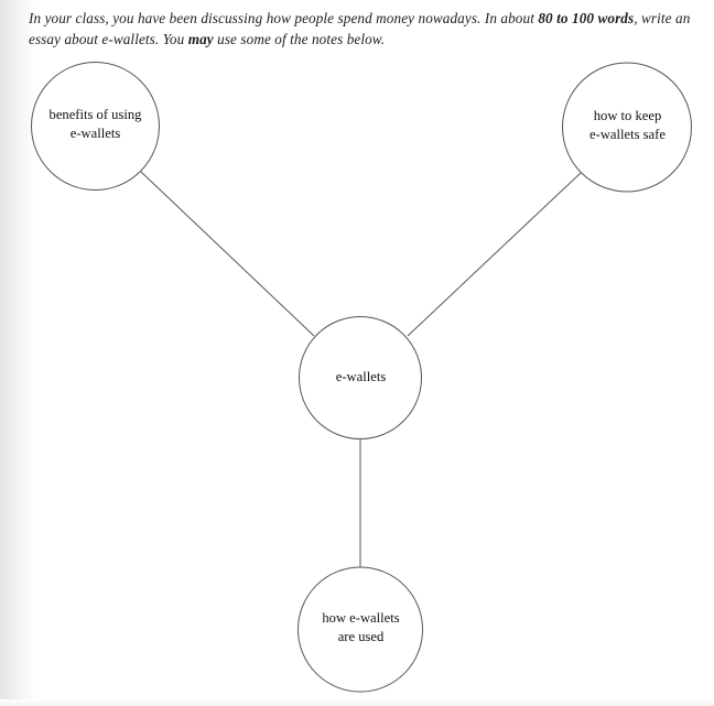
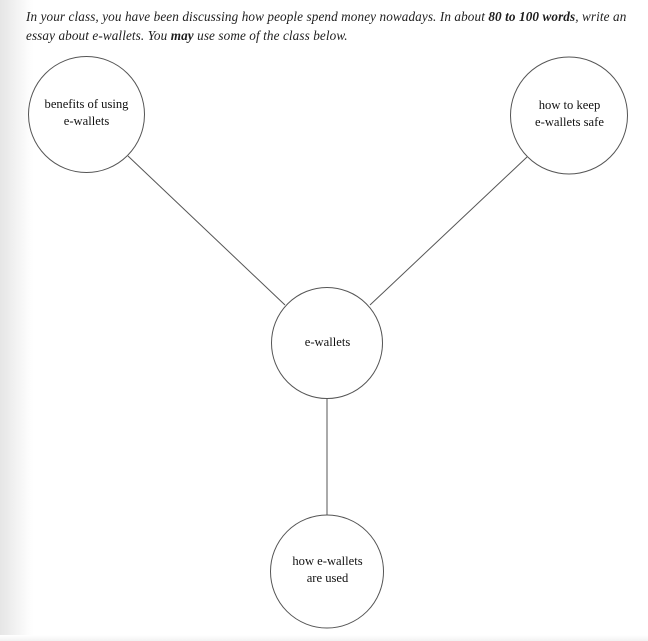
- In your class, you have been discussing how people spend money nowadays. In about 80 to 100 words, write an essay about e-wallets. You may use some of the notes below.
+ In your class, you have been discussing how people spend money nowadays. In about 80 to 100 words, write an essay about e-wallets. You may use some of the class below.
  benefits of using
  e-wallets
  how to keep
  e-wallets safe
  e-wallets
  how e-wallets
  are used
